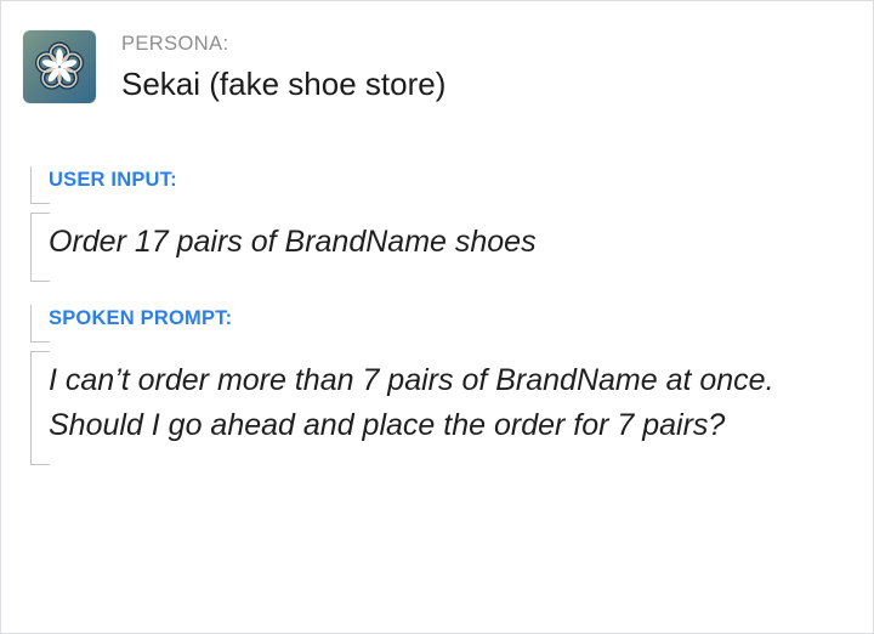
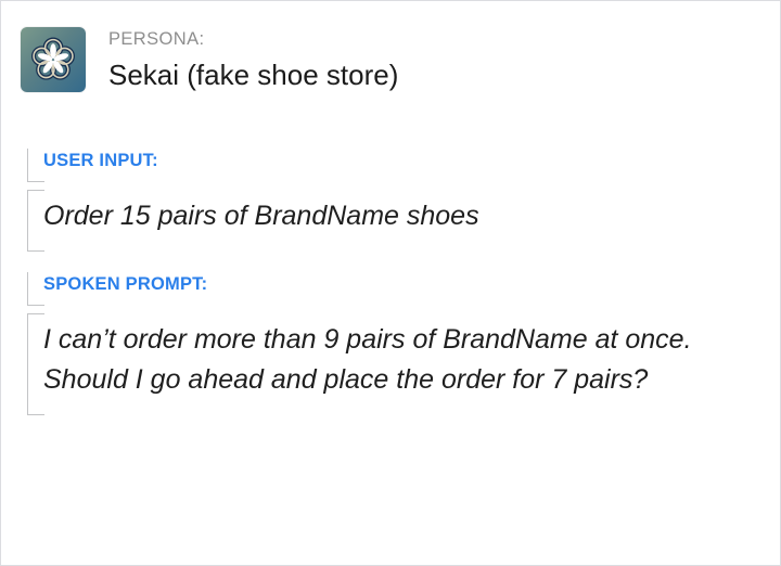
  PERSONA:
  Sekai (fake shoe store)
  USER INPUT:
- Order 17 pairs of BrandName shoes
+ Order 15 pairs of BrandName shoes
  SPOKEN PROMPT:
- I can’t order more than 7 pairs of BrandName at once. Should I go ahead and place the order for 7 pairs?
+ I can’t order more than 9 pairs of BrandName at once. Should I go ahead and place the order for 7 pairs?
